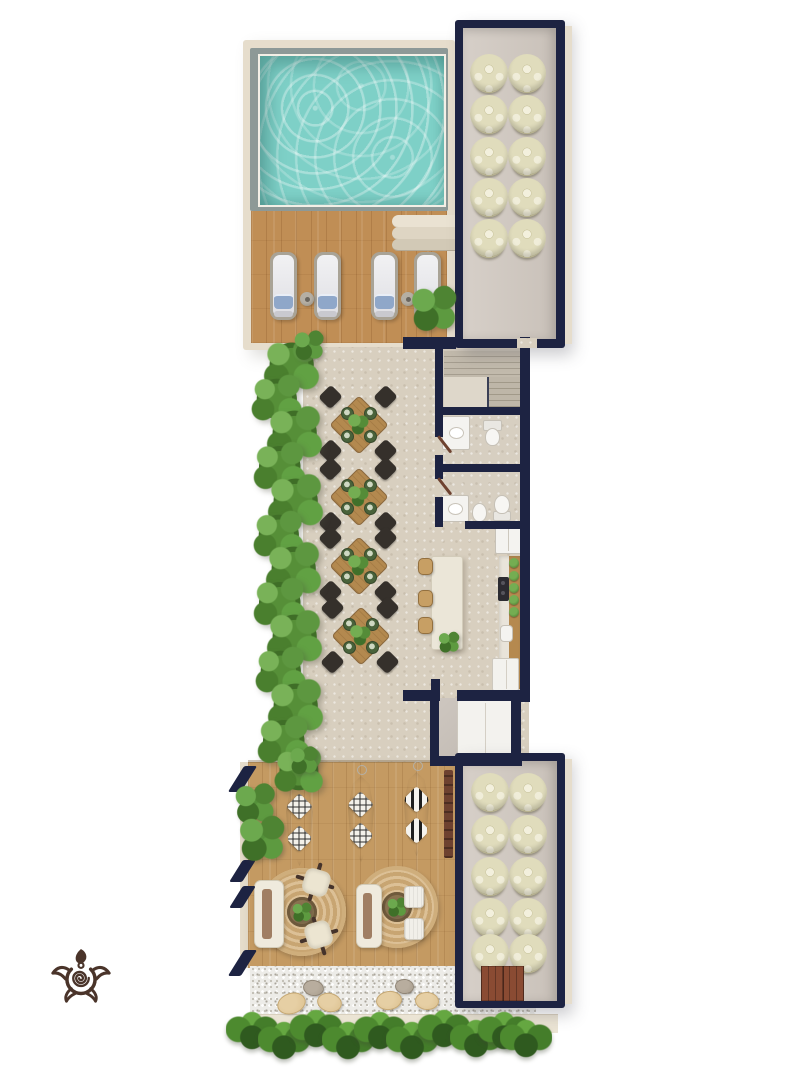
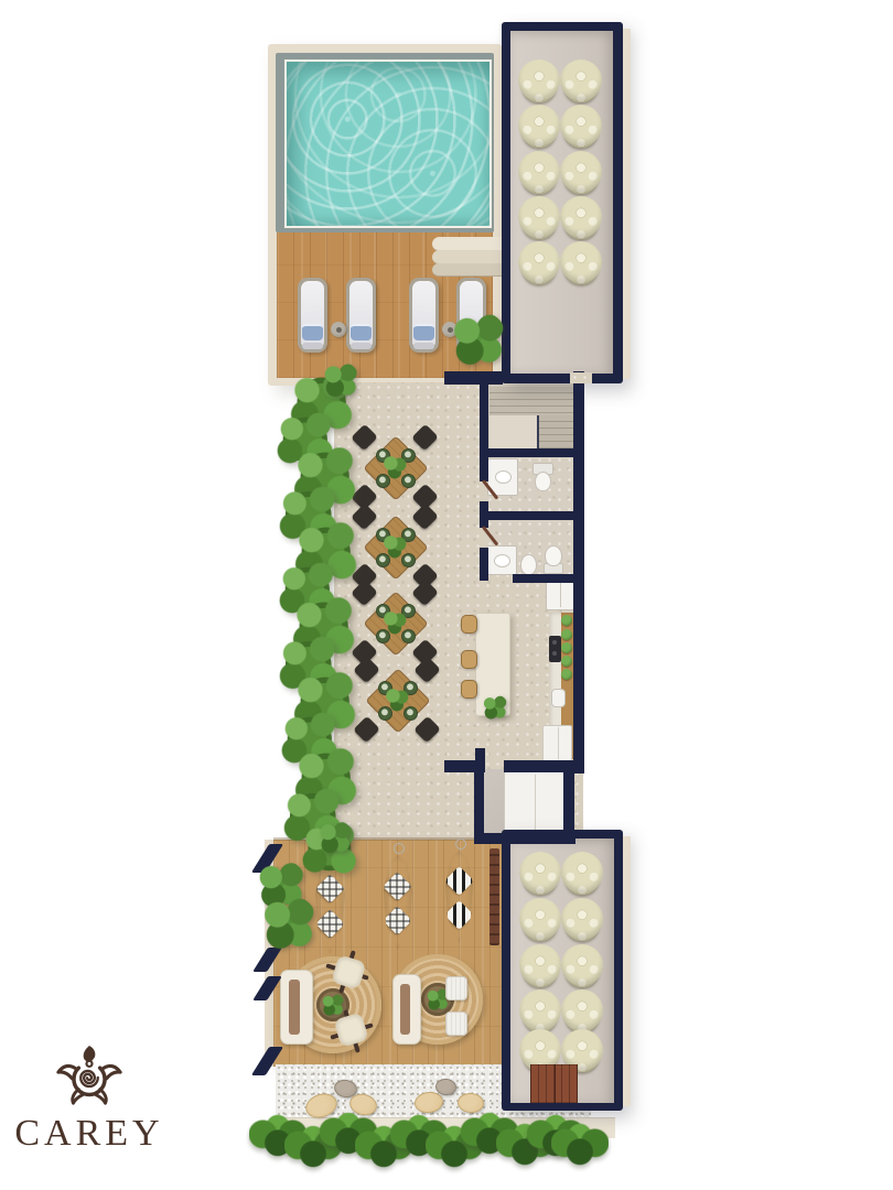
+ CAREY
